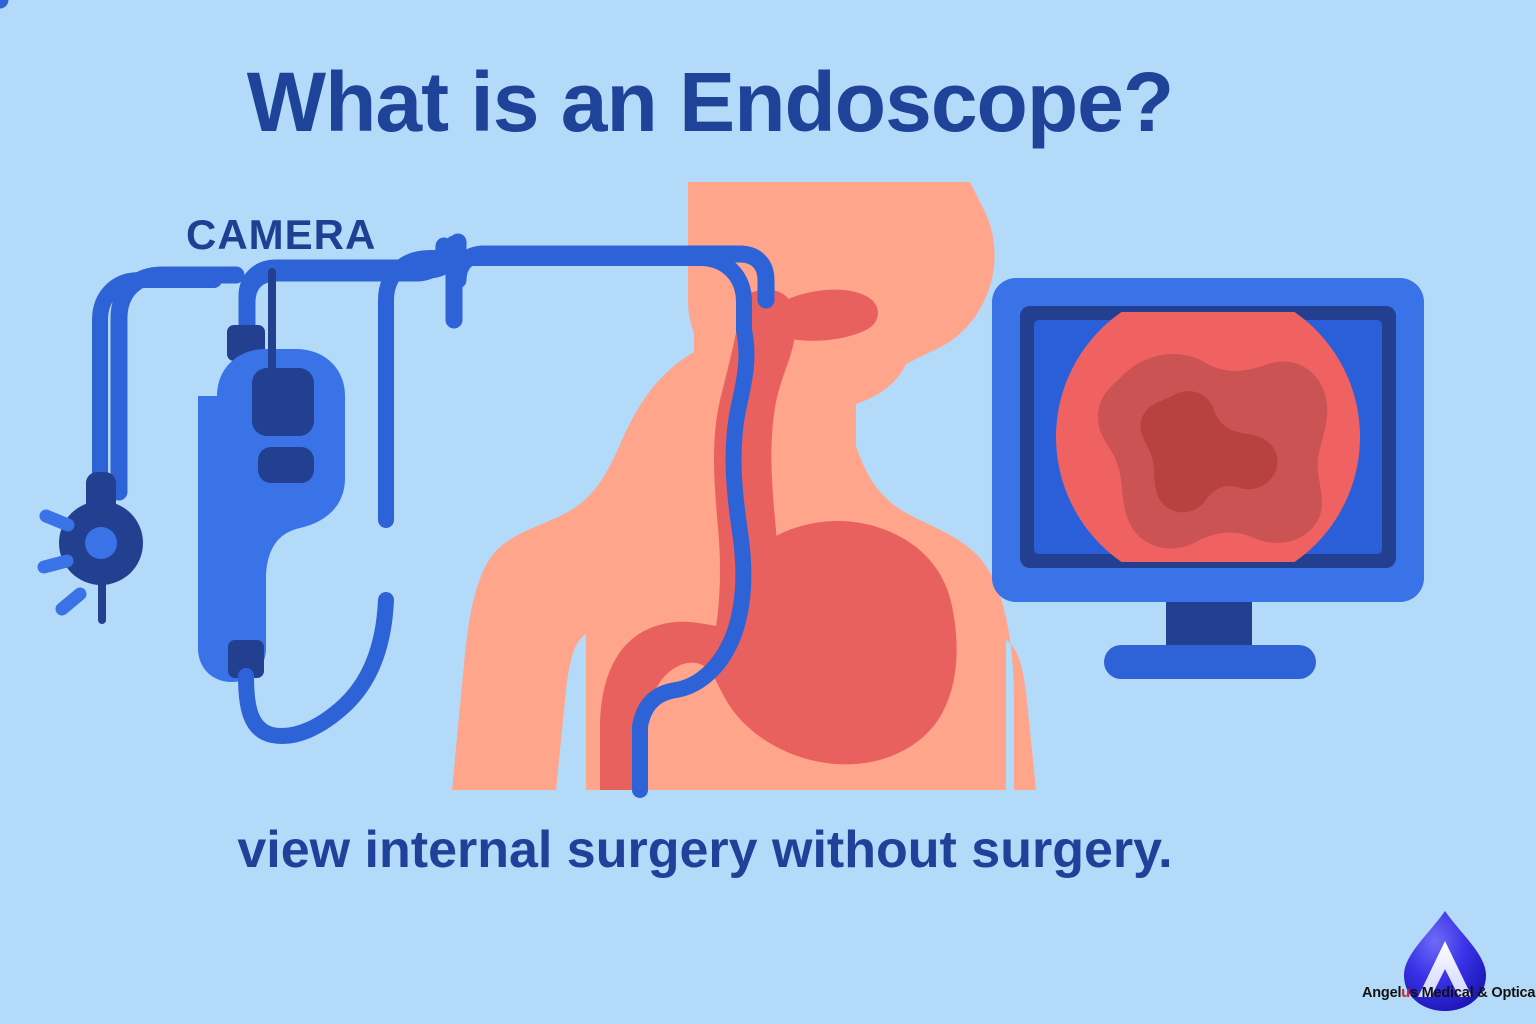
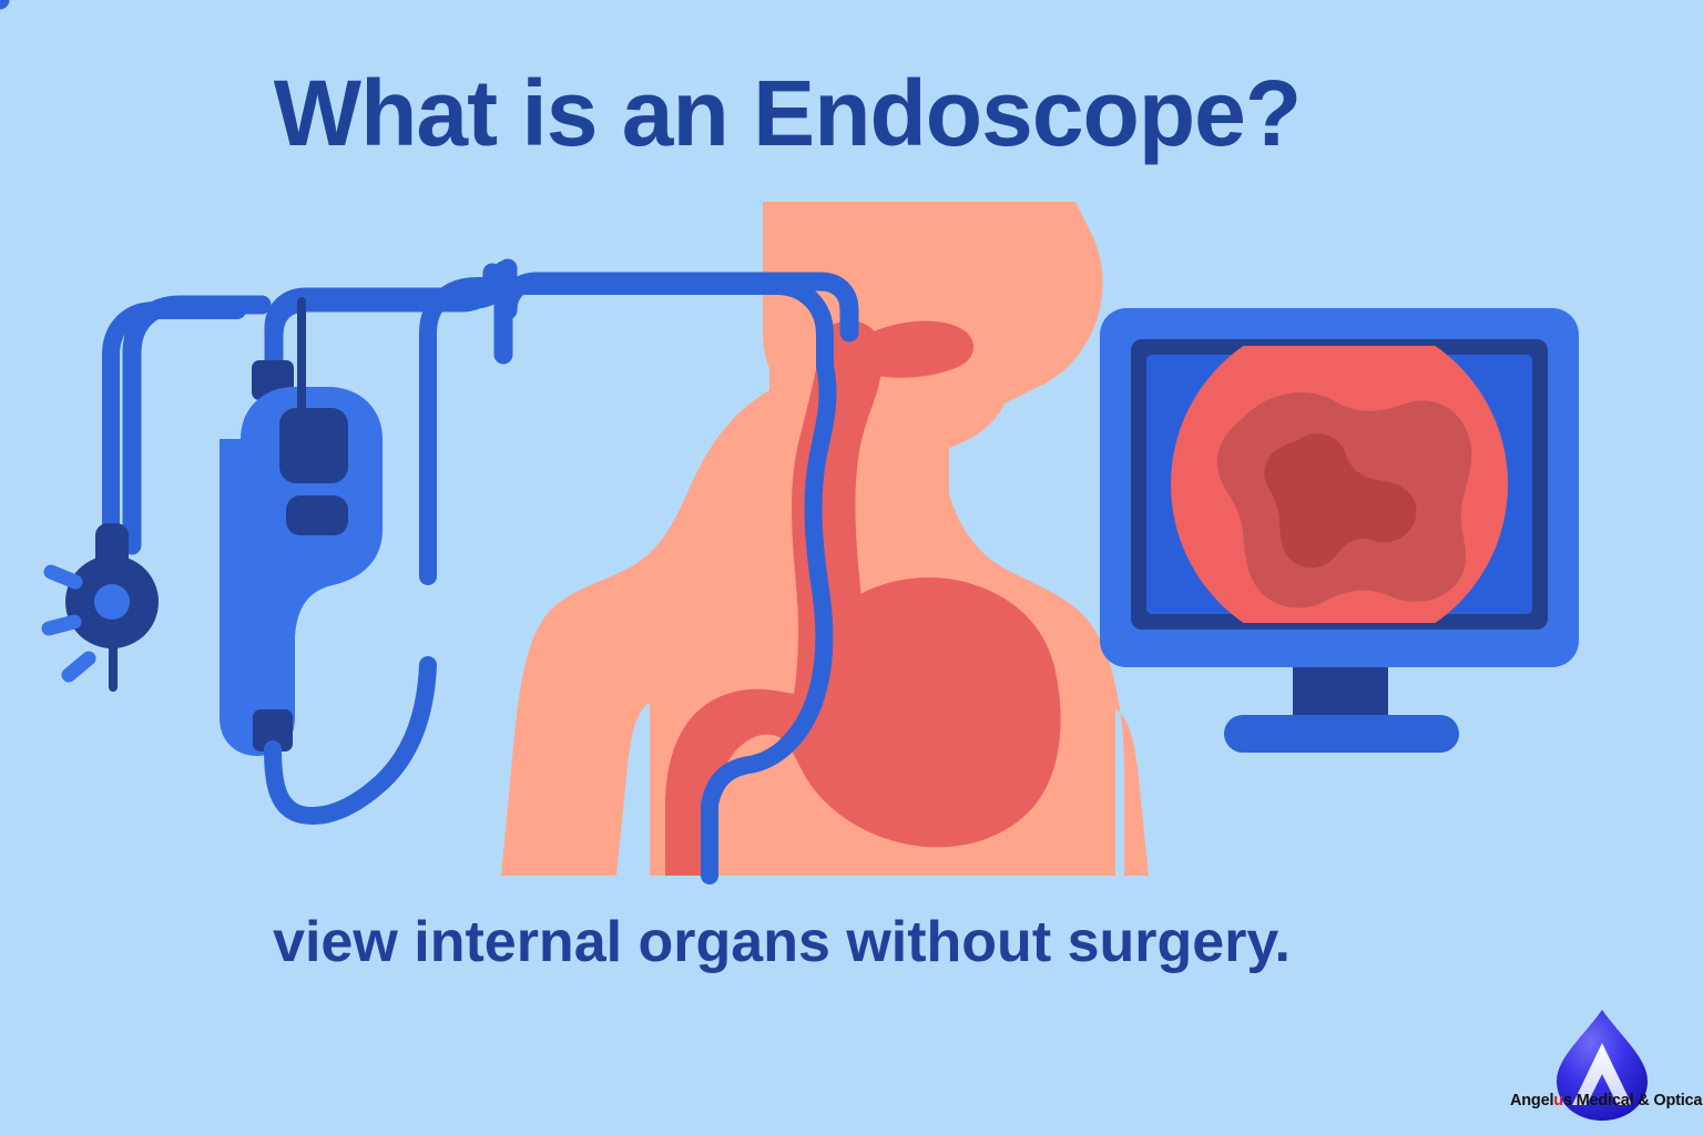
  What is an Endoscope?
- CAMERA
- view internal surgery without surgery.
+ view internal organs without surgery.
  Angelus Medical & Optica
